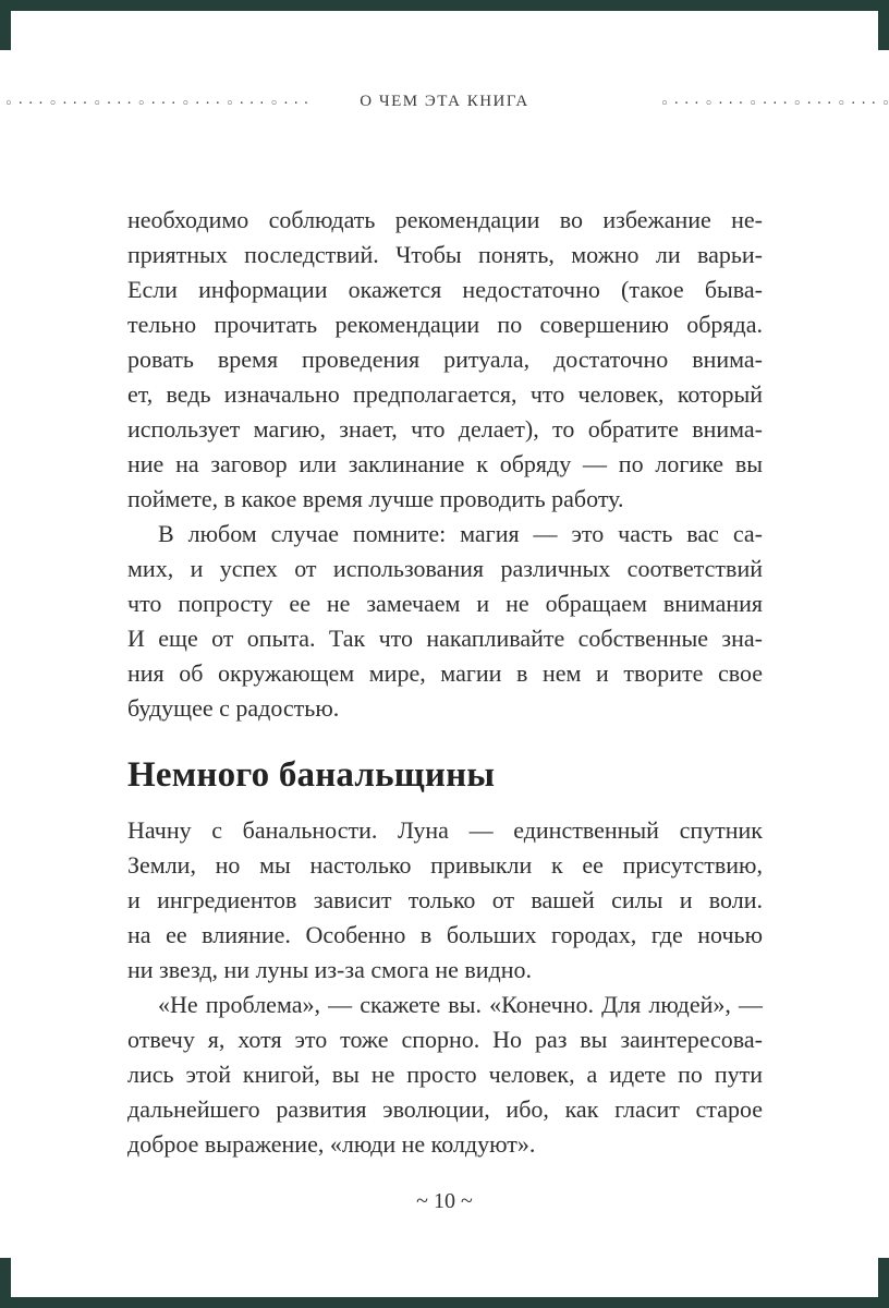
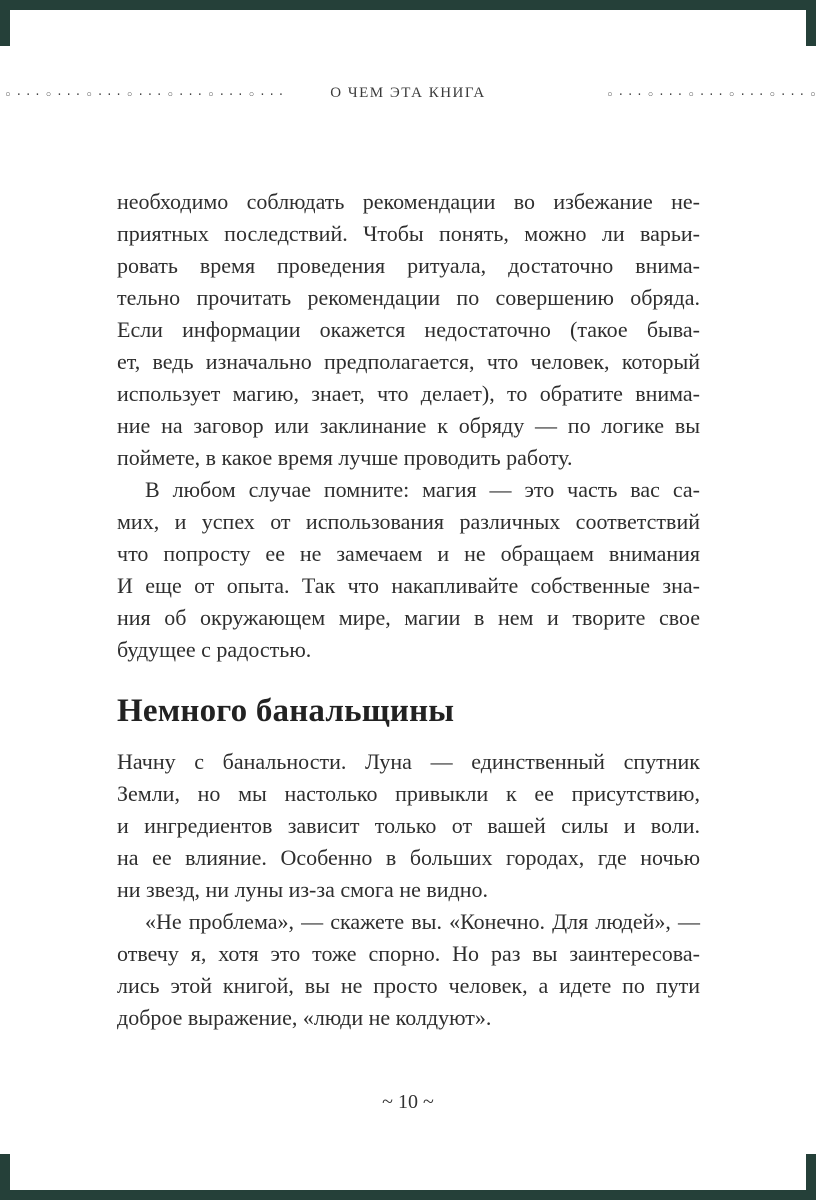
  ◦ · · · ◦ · · · ◦ · · · ◦ · · · ◦ · · · ◦ · · · ◦ · · ·
  О ЧЕМ ЭТА КНИГА
  ◦ · · · ◦ · · · ◦ · · · ◦ · · · ◦ · · · ◦
  необходимо соблюдать рекомендации во избежание не-
  приятных последствий. Чтобы понять, можно ли варьи-
- Если информации окажется недостаточно (такое быва-
+ ровать время проведения ритуала, достаточно внима-
  тельно прочитать рекомендации по совершению обряда.
- ровать время проведения ритуала, достаточно внима-
+ Если информации окажется недостаточно (такое быва-
  ет, ведь изначально предполагается, что человек, который
  использует магию, знает, что делает), то обратите внима-
  ние на заговор или заклинание к обряду — по логике вы
  поймете, в какое время лучше проводить работу.
  В любом случае помните: магия — это часть вас са-
  мих, и успех от использования различных соответствий
  что попросту ее не замечаем и не обращаем внимания
  И еще от опыта. Так что накапливайте собственные зна-
  ния об окружающем мире, магии в нем и творите свое
  будущее с радостью.
  Немного банальщины
  Начну с банальности. Луна — единственный спутник
  Земли, но мы настолько привыкли к ее присутствию,
  и ингредиентов зависит только от вашей силы и воли.
  на ее влияние. Особенно в больших городах, где ночью
  ни звезд, ни луны из-за смога не видно.
  «Не проблема», — скажете вы. «Конечно. Для людей», —
  отвечу я, хотя это тоже спорно. Но раз вы заинтересова-
  лись этой книгой, вы не просто человек, а идете по пути
- дальнейшего развития эволюции, ибо, как гласит старое
  доброе выражение, «люди не колдуют».
  ~ 10 ~
